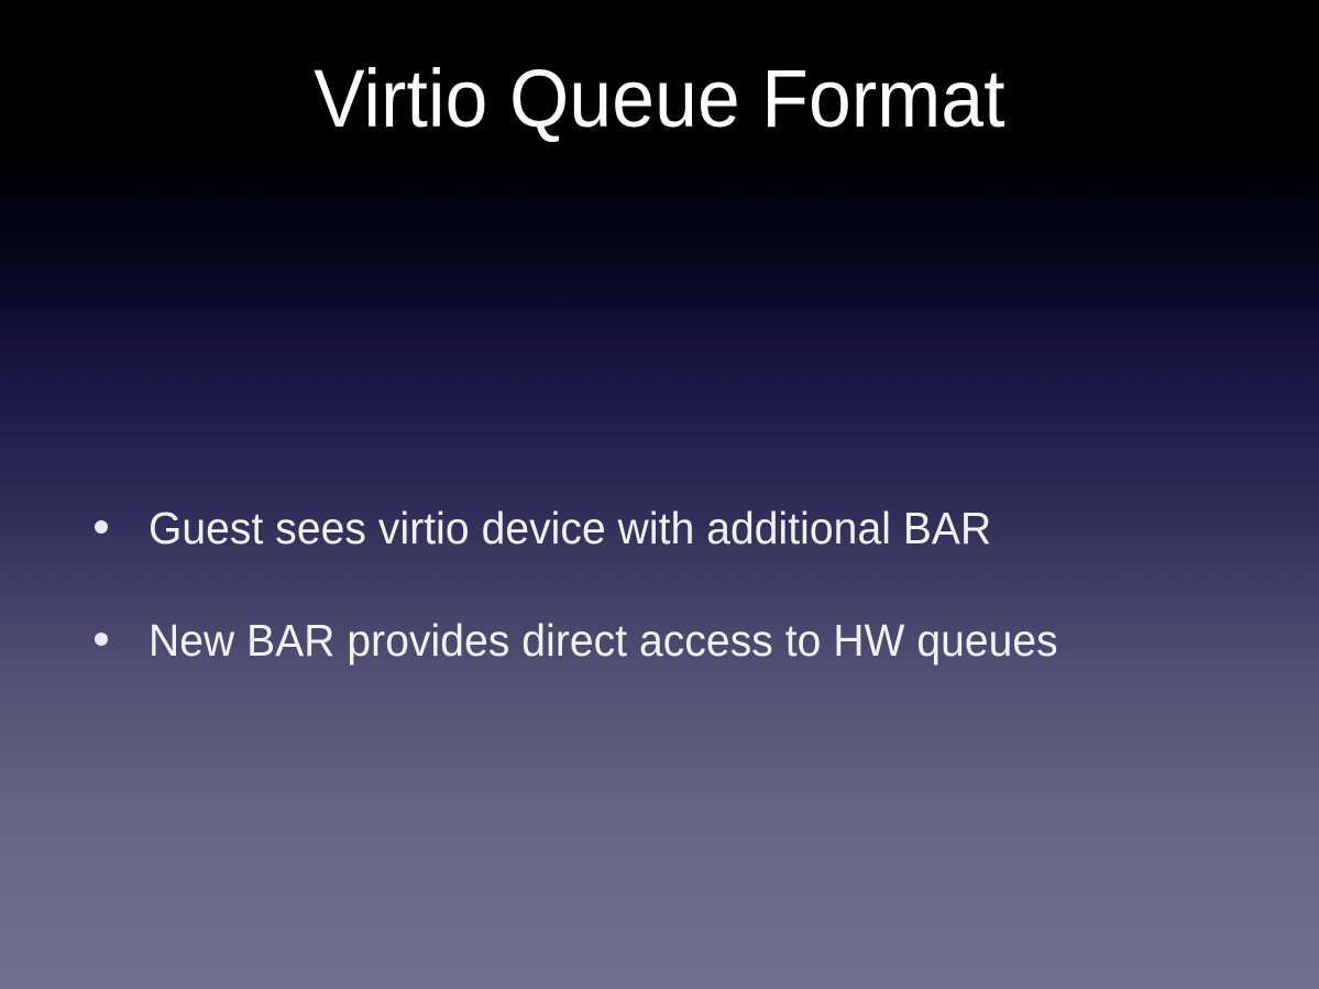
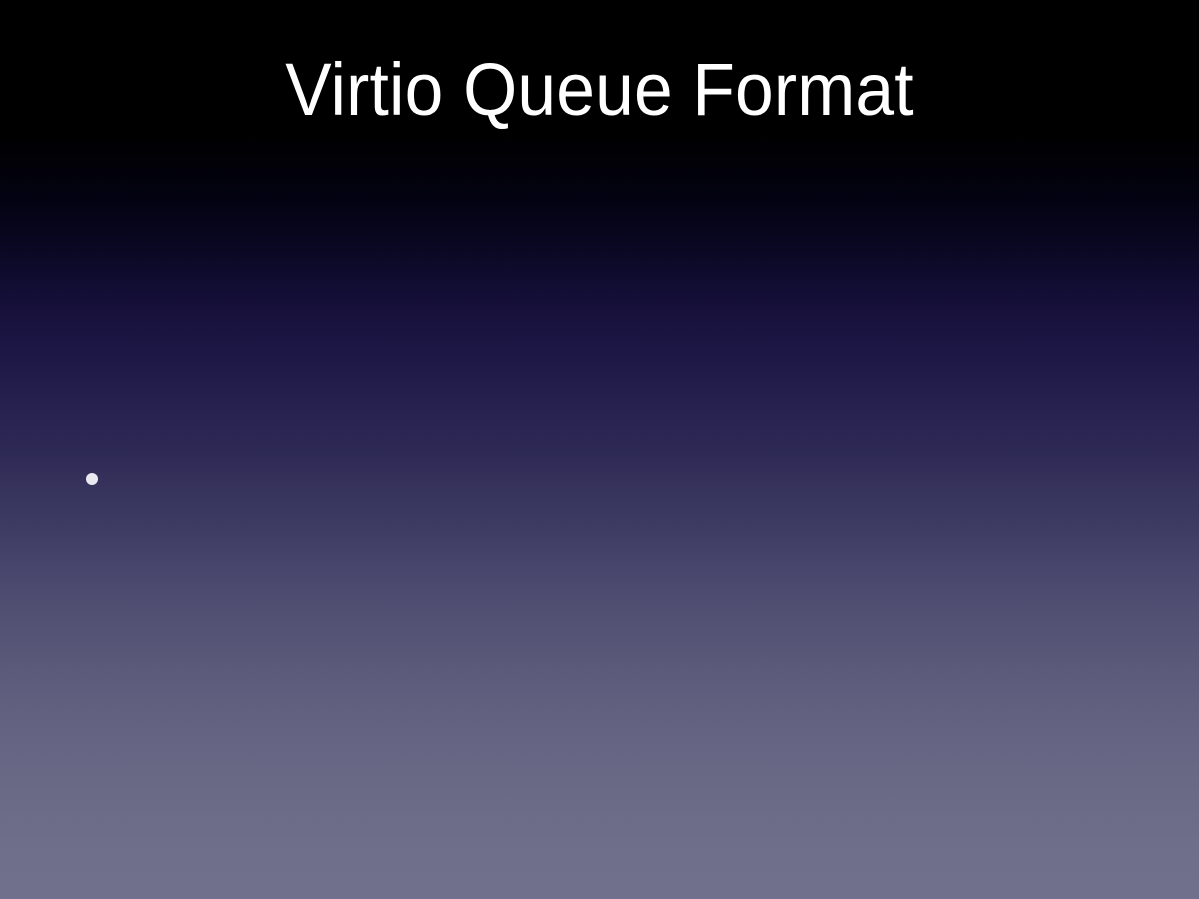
  Virtio Queue Format
- Guest sees virtio device with additional BAR
- New BAR provides direct access to HW queues
